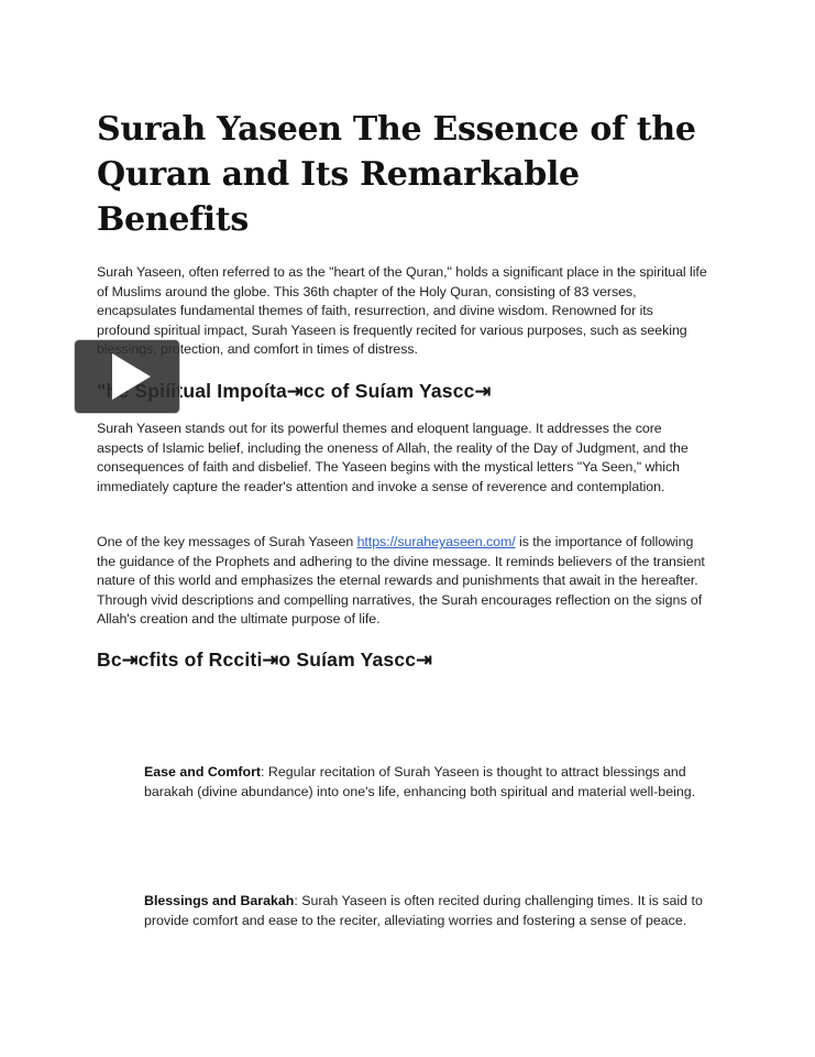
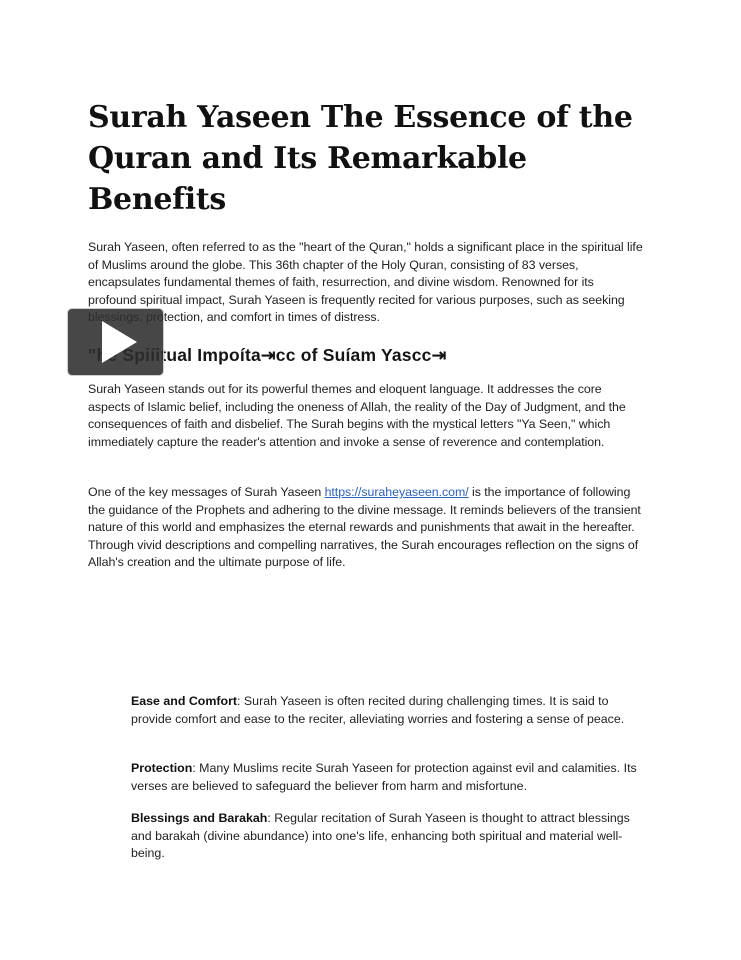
  Surah Yaseen The Essence of the Quran and Its Remarkable Benefits
  Surah Yaseen, often referred to as the "heart of the Quran," holds a significant place in the spiritual life of Muslims around the globe. This 36th chapter of the Holy Quran, consisting of 83 verses, encapsulates fundamental themes of faith, resurrection, and divine wisdom. Renowned for its profound spiritual impact, Surah Yaseen is frequently recited for various purposes, such as seeking blessings, protection, and comfort in times of distress.
  "h Spiíitual Impoíta⇥cc of Suíam Yascc⇥
- Surah Yaseen stands out for its powerful themes and eloquent language. It addresses the core aspects of Islamic belief, including the oneness of Allah, the reality of the Day of Judgment, and the consequences of faith and disbelief. The Yaseen begins with the mystical letters "Ya Seen," which immediately capture the reader's attention and invoke a sense of reverence and contemplation.
+ Surah Yaseen stands out for its powerful themes and eloquent language. It addresses the core aspects of Islamic belief, including the oneness of Allah, the reality of the Day of Judgment, and the consequences of faith and disbelief. The Surah begins with the mystical letters "Ya Seen," which immediately capture the reader's attention and invoke a sense of reverence and contemplation.
  One of the key messages of Surah Yaseen https://suraheyaseen.com/ is the importance of following the guidance of the Prophets and adhering to the divine message. It reminds believers of the transient nature of this world and emphasizes the eternal rewards and punishments that await in the hereafter. Through vivid descriptions and compelling narratives, the Surah encourages reflection on the signs of Allah's creation and the ultimate purpose of life.
- Bc⇥cfits of Rcciti⇥o Suíam Yascc⇥
- Ease and Comfort: Regular recitation of Surah Yaseen is thought to attract blessings and barakah (divine abundance) into one's life, enhancing both spiritual and material well-being.
+ Ease and Comfort: Surah Yaseen is often recited during challenging times. It is said to provide comfort and ease to the reciter, alleviating worries and fostering a sense of peace.
+ Protection: Many Muslims recite Surah Yaseen for protection against evil and calamities. Its verses are believed to safeguard the believer from harm and misfortune.
- Blessings and Barakah: Surah Yaseen is often recited during challenging times. It is said to provide comfort and ease to the reciter, alleviating worries and fostering a sense of peace.
+ Blessings and Barakah: Regular recitation of Surah Yaseen is thought to attract blessings and barakah (divine abundance) into one's life, enhancing both spiritual and material well-being.
